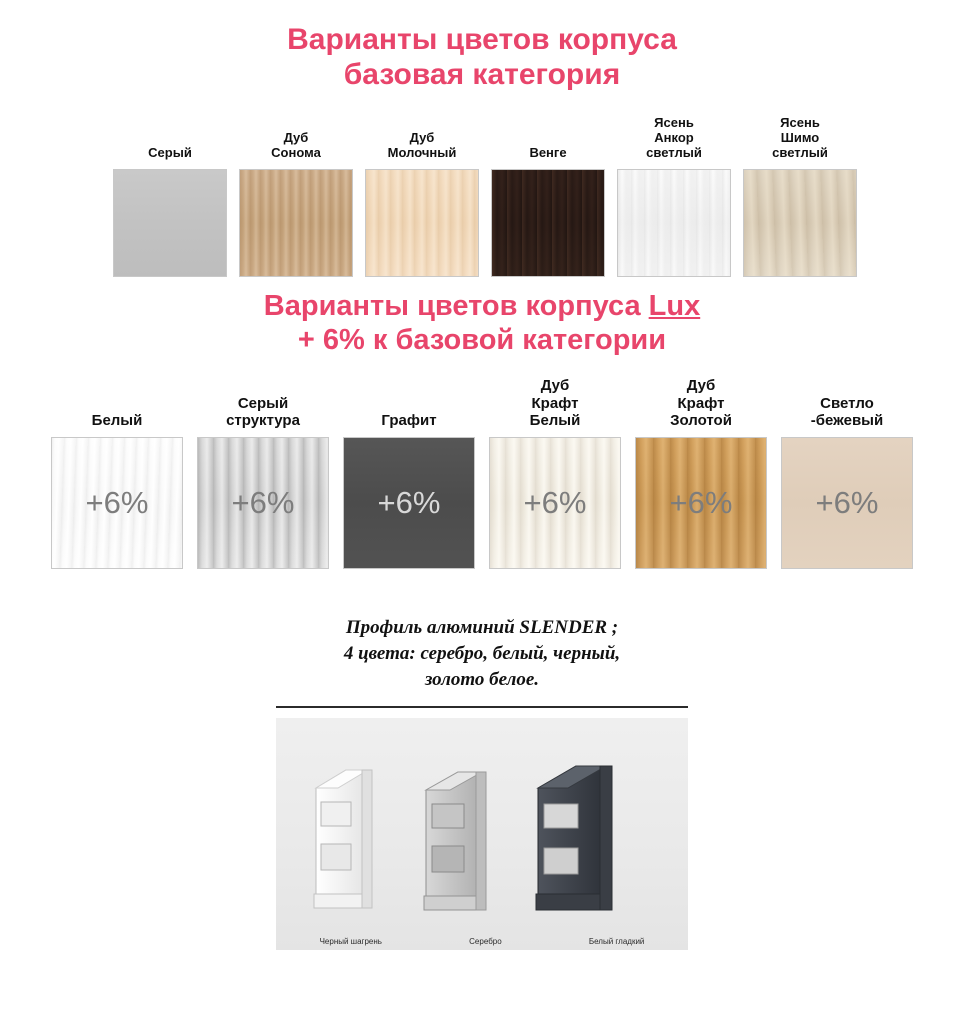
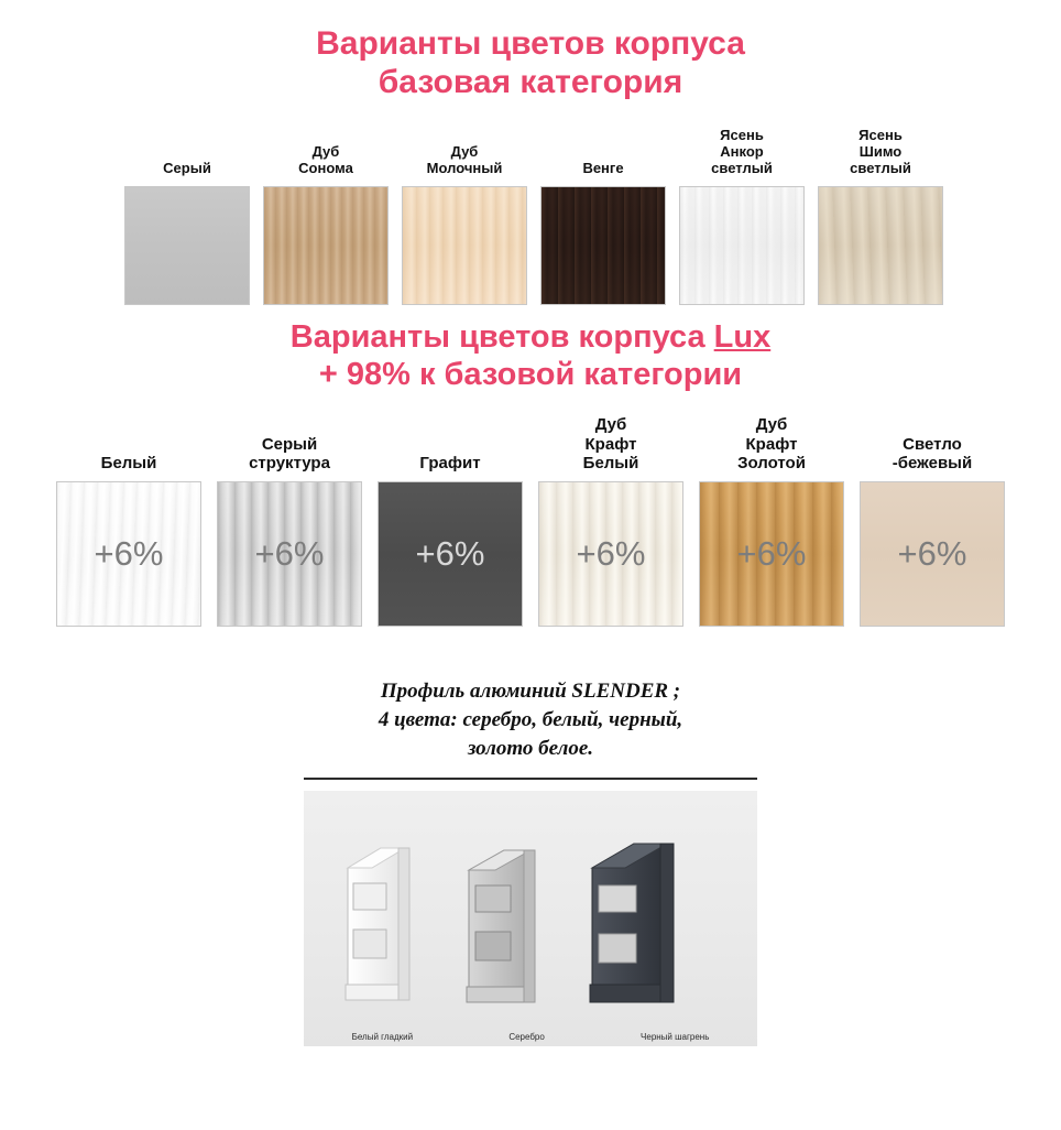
  Варианты цветов корпуса
  базовая категория
  Серый
  Дуб
  Сонома
  Дуб
  Молочный
  Венге
  Ясень
  Анкор
  светлый
  Ясень
  Шимо
  светлый
  Варианты цветов корпуса Lux
- + 6% к базовой категории
+ + 98% к базовой категории
  Белый
  +6%
  Серый
  структура
  +6%
  Графит
  +6%
  Дуб
  Крафт
  Белый
  +6%
  Дуб
  Крафт
  Золотой
  +6%
  Светло
  -бежевый
  +6%
  Профиль алюминий SLENDER ;
  4 цвета: серебро, белый, черный,
  золото белое.
- Черный шагрень
+ Белый гладкий
  Серебро
- Белый гладкий
+ Черный шагрень
